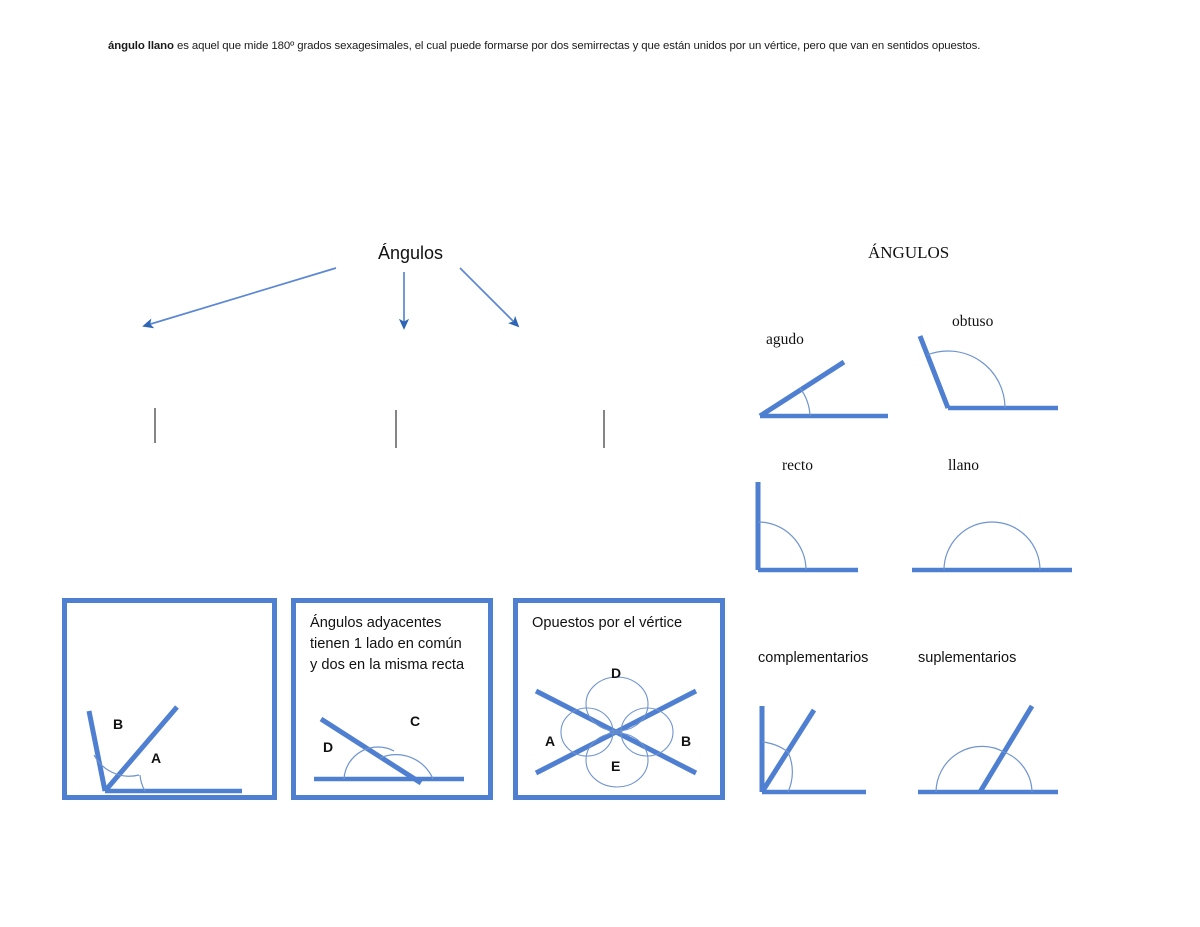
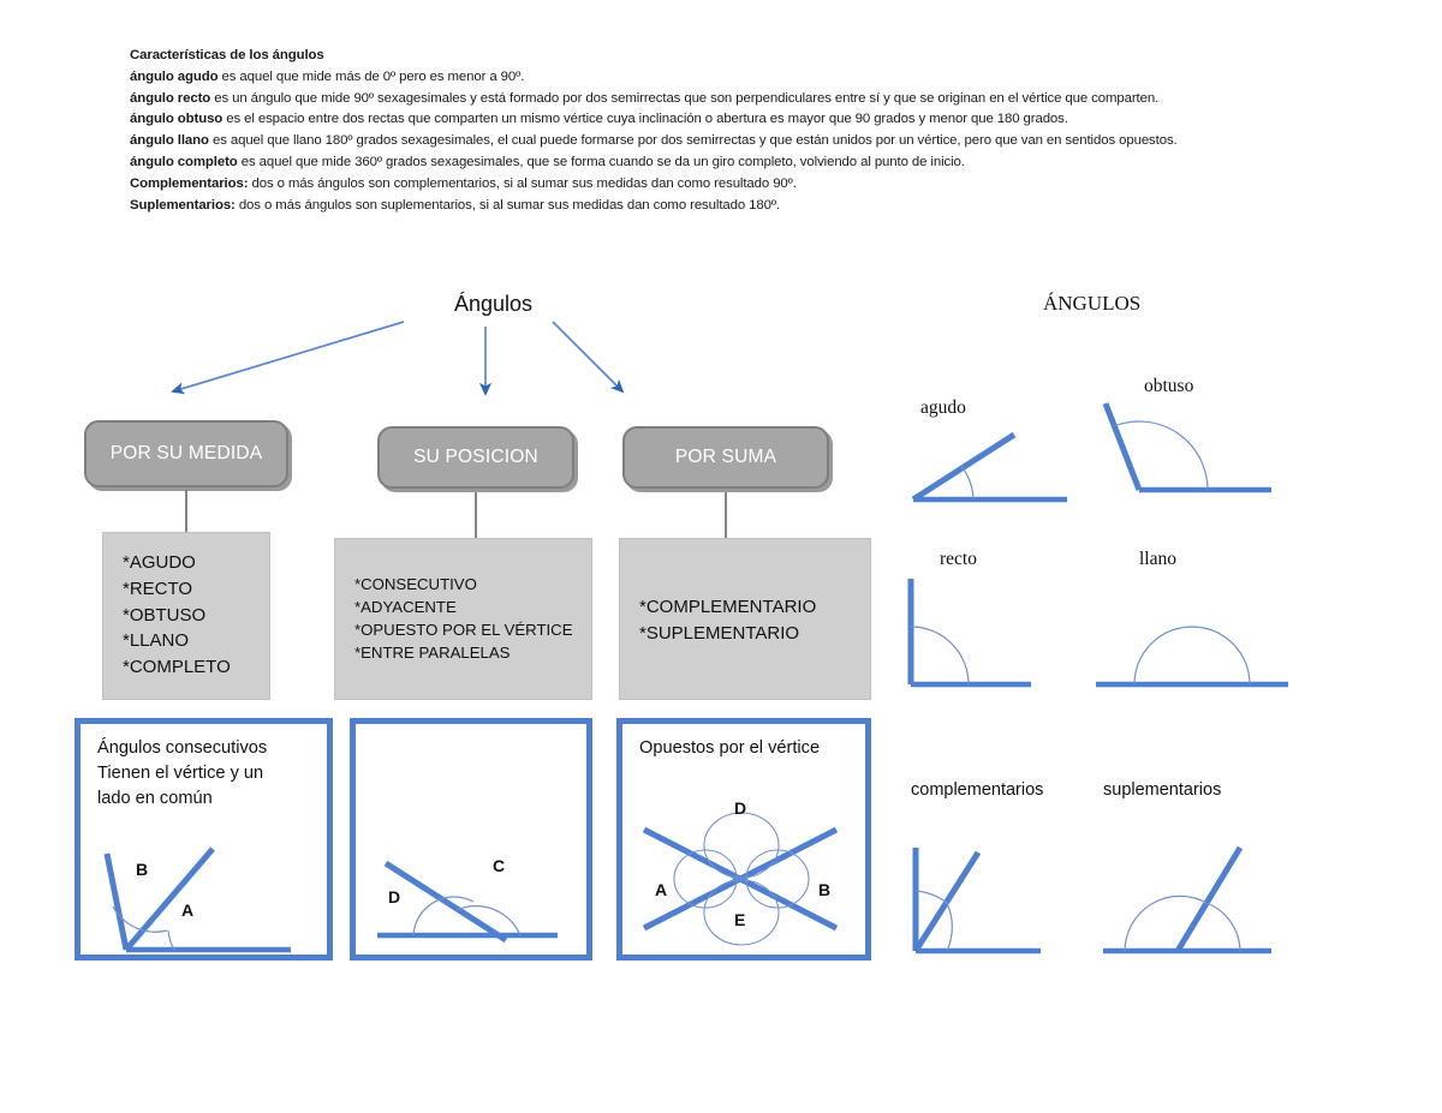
+ Características de los ángulos
+ ángulo agudo es aquel que mide más de 0º pero es menor a 90º.
+ ángulo recto es un ángulo que mide 90º sexagesimales y está formado por dos semirrectas que son perpendiculares entre sí y que se originan en el vértice que comparten.
+ ángulo obtuso es el espacio entre dos rectas que comparten un mismo vértice cuya inclinación o abertura es mayor que 90 grados y menor que 180 grados.
- ángulo llano es aquel que mide 180º grados sexagesimales, el cual puede formarse por dos semirrectas y que están unidos por un vértice, pero que van en sentidos opuestos.
+ ángulo llano es aquel que llano 180º grados sexagesimales, el cual puede formarse por dos semirrectas y que están unidos por un vértice, pero que van en sentidos opuestos.
+ ángulo completo es aquel que mide 360º grados sexagesimales, que se forma cuando se da un giro completo, volviendo al punto de inicio.
+ Complementarios: dos o más ángulos son complementarios, si al sumar sus medidas dan como resultado 90º.
+ Suplementarios: dos o más ángulos son suplementarios, si al sumar sus medidas dan como resultado 180º.
  Ángulos
+ POR SU MEDIDA
+ SU POSICION
+ POR SUMA
+ *AGUDO
+ *RECTO
+ *OBTUSO
+ *LLANO
+ *COMPLETO
+ *CONSECUTIVO
+ *ADYACENTE
+ *OPUESTO POR EL VÉRTICE
+ *ENTRE PARALELAS
+ *COMPLEMENTARIO
+ *SUPLEMENTARIO
+ Ángulos consecutivos
+ Tienen el vértice y un
+ lado en común
  B
  A
- Ángulos adyacentes
- tienen 1 lado en común
- y dos en la misma recta
  C
  D
  Opuestos por el vértice
  D
  A
  B
  E
  ÁNGULOS
  agudo
  obtuso
  recto
  llano
  complementarios
  suplementarios
